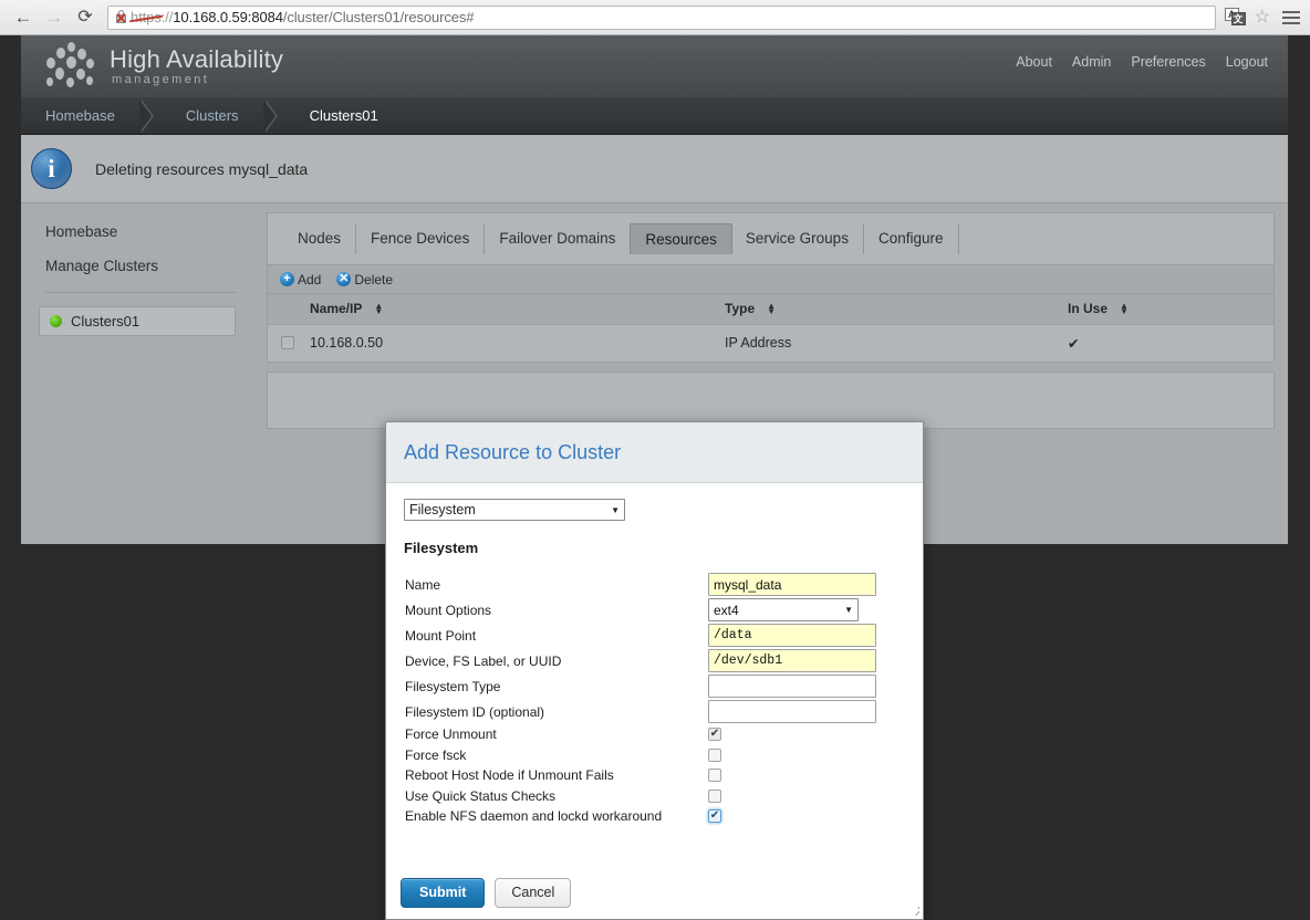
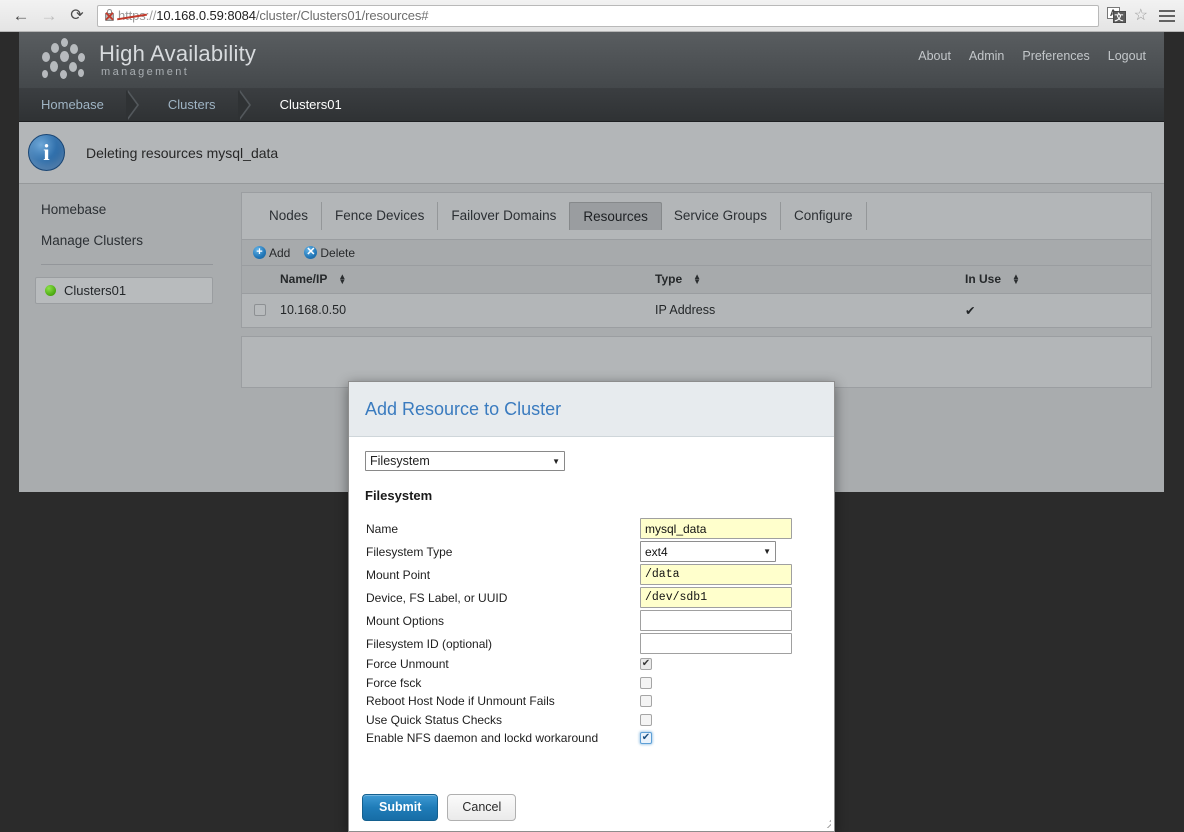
  ←
  →
  ⟳
  ✕
  https://10.168.0.59:8084/cluster/Clusters01/resources#
  文
  ☆
  High Availability
  management
  About
  Admin
  Preferences
  Logout
  Homebase
  Clusters
  Clusters01
  i
  Deleting resources mysql_data
  Homebase
  Manage Clusters
  Clusters01
  Nodes
  Fence Devices
  Failover Domains
  Resources
  Service Groups
  Configure
  +
  Add
  ✕
  Delete
  	Name/IP ▲▼	Type ▲▼	In Use ▲▼
  	10.168.0.50	IP Address	✔
  Add Resource to Cluster
  Filesystem
  ▼
  Filesystem
  Name	mysql_data
- Mount Options	ext4 ▼
+ Filesystem Type	ext4 ▼
  Mount Point	/data
  Device, FS Label, or UUID	/dev/sdb1
- Filesystem Type
+ Mount Options
  Filesystem ID (optional)
  Force Unmount	✔
  Force fsck
  Reboot Host Node if Unmount Fails
  Use Quick Status Checks
  Enable NFS daemon and lockd workaround	✔
  Submit
  Cancel
